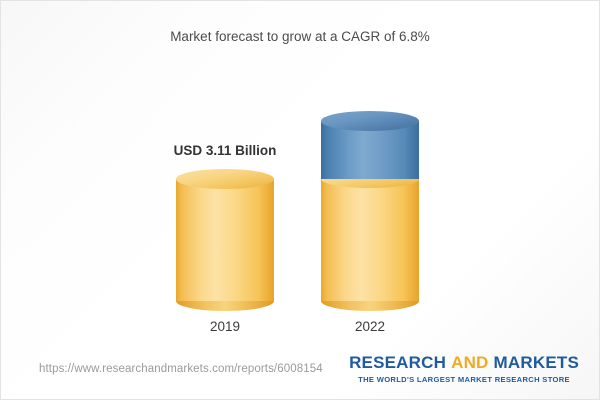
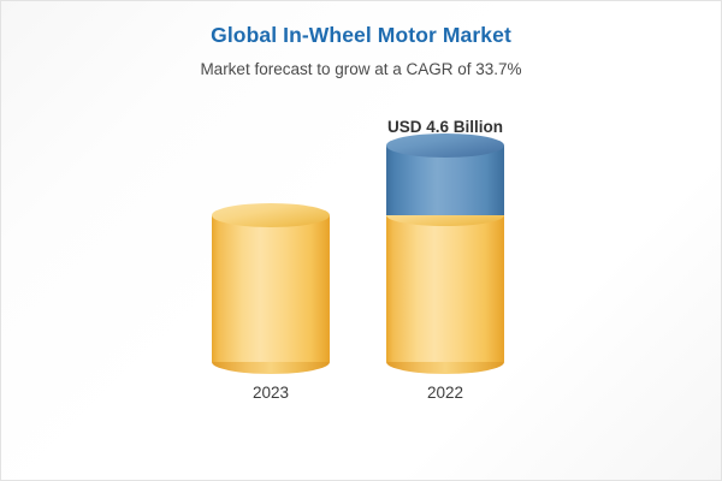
+ Global In-Wheel Motor Market
- Market forecast to grow at a CAGR of 6.8%
+ Market forecast to grow at a CAGR of 33.7%
- USD 3.11 Billion
- 2019
+ 2023
+ USD 4.6 Billion
  2022
- https://www.researchandmarkets.com/reports/6008154
- RESEARCH AND MARKETS
- THE WORLD'S LARGEST MARKET RESEARCH STORE
